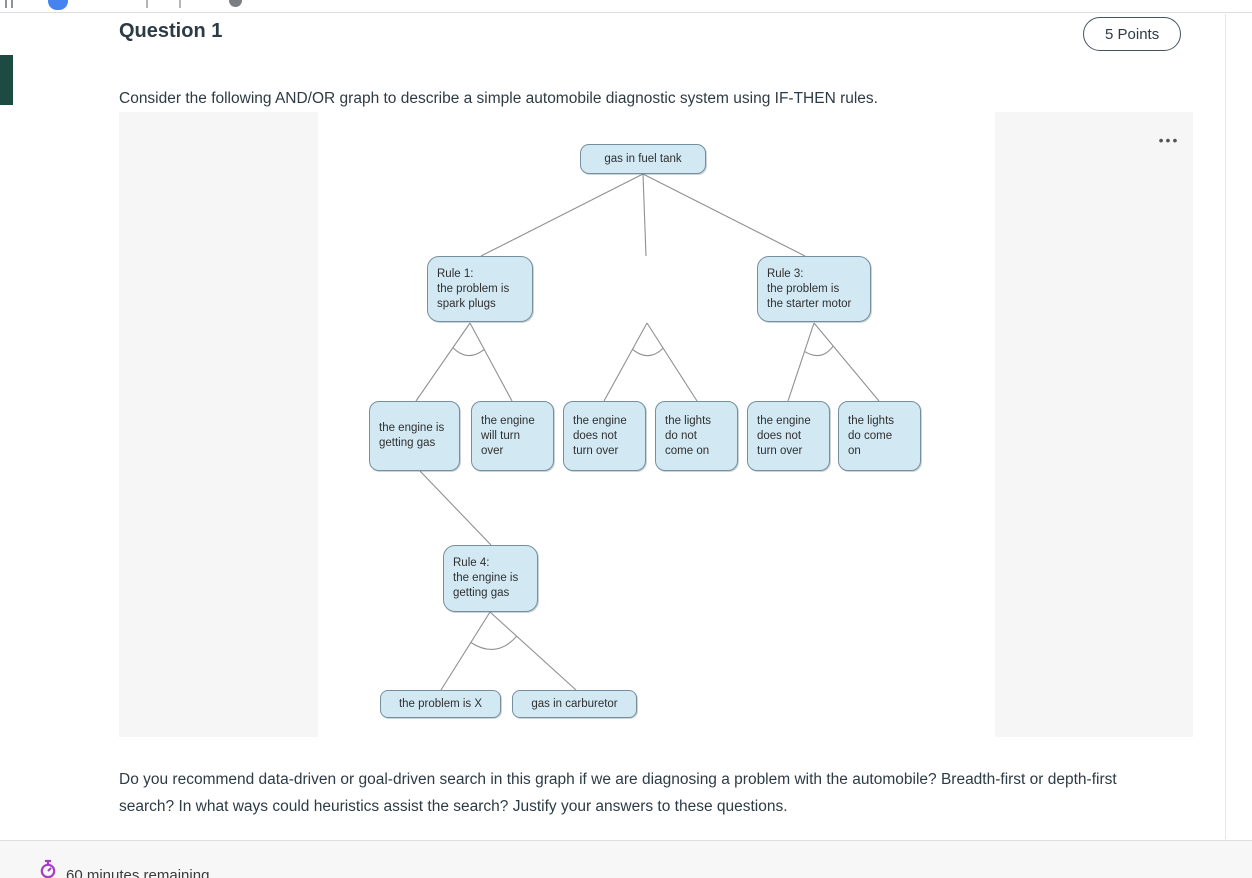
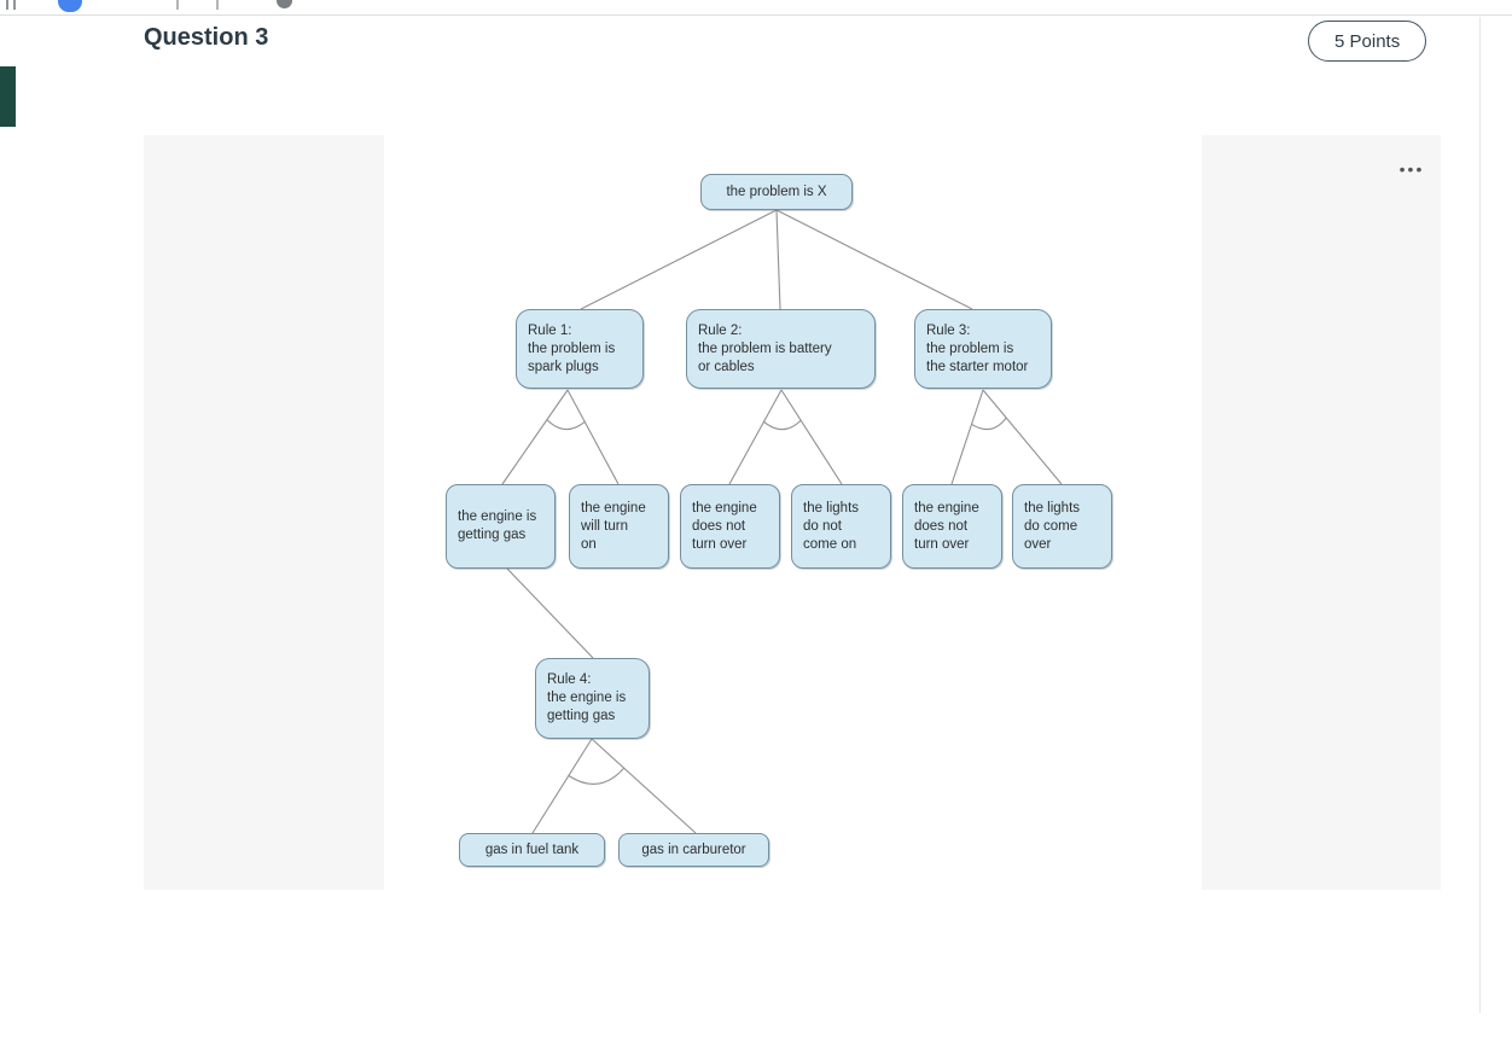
- Question 1
+ Question 3
  5 Points
- Consider the following AND/OR graph to describe a simple automobile diagnostic system using IF-THEN rules.
- gas in fuel tank
+ the problem is X
  Rule 1:
  the problem is
  spark plugs
+ Rule 2:
+ the problem is battery
+ or cables
  Rule 3:
  the problem is
  the starter motor
  the engine is
  getting gas
  the engine
  will turn
- over
+ on
  the engine
  does not
  turn over
  the lights
  do not
  come on
  the engine
  does not
  turn over
  the lights
  do come
- on
+ over
  Rule 4:
  the engine is
  getting gas
- the problem is X
+ gas in fuel tank
  gas in carburetor
  •••
- Do you recommend data-driven or goal-driven search in this graph if we are diagnosing a problem with the automobile? Breadth-first or depth-first search? In what ways could heuristics assist the search? Justify your answers to these questions.
- 60 minutes remaining
